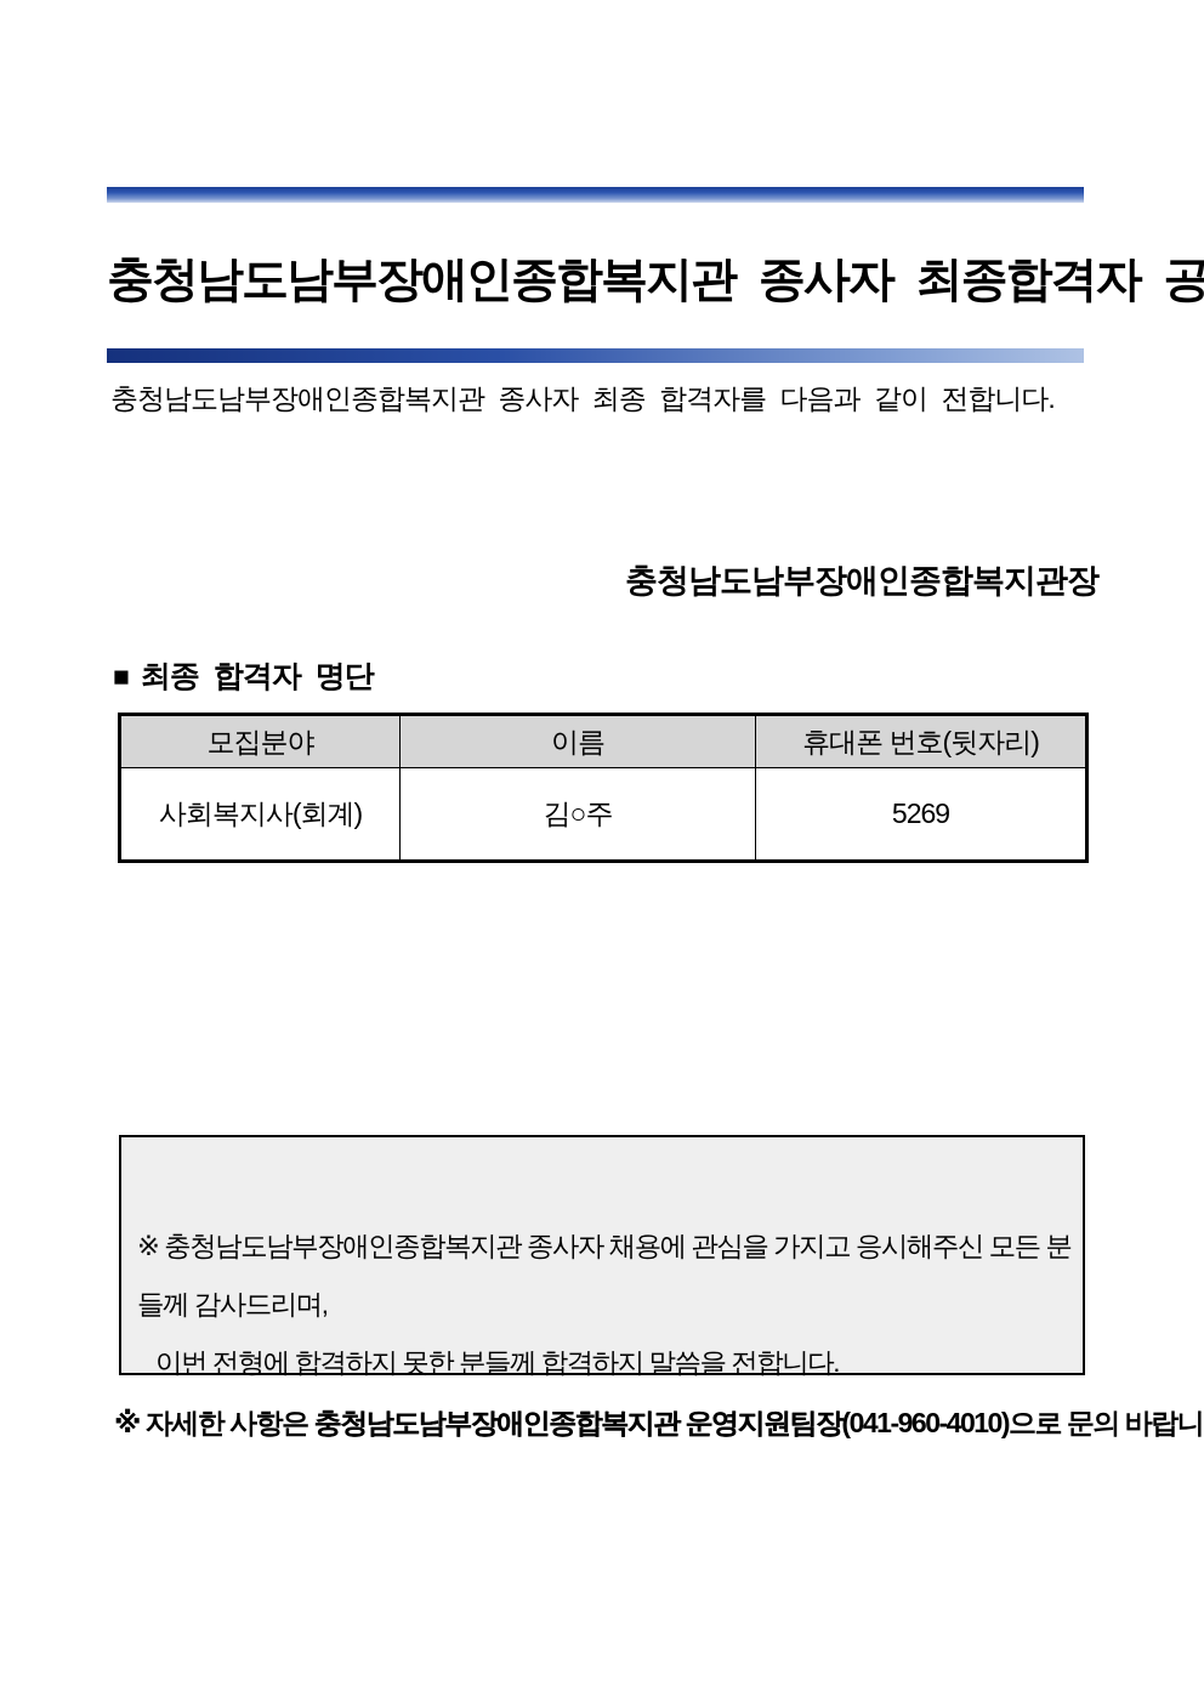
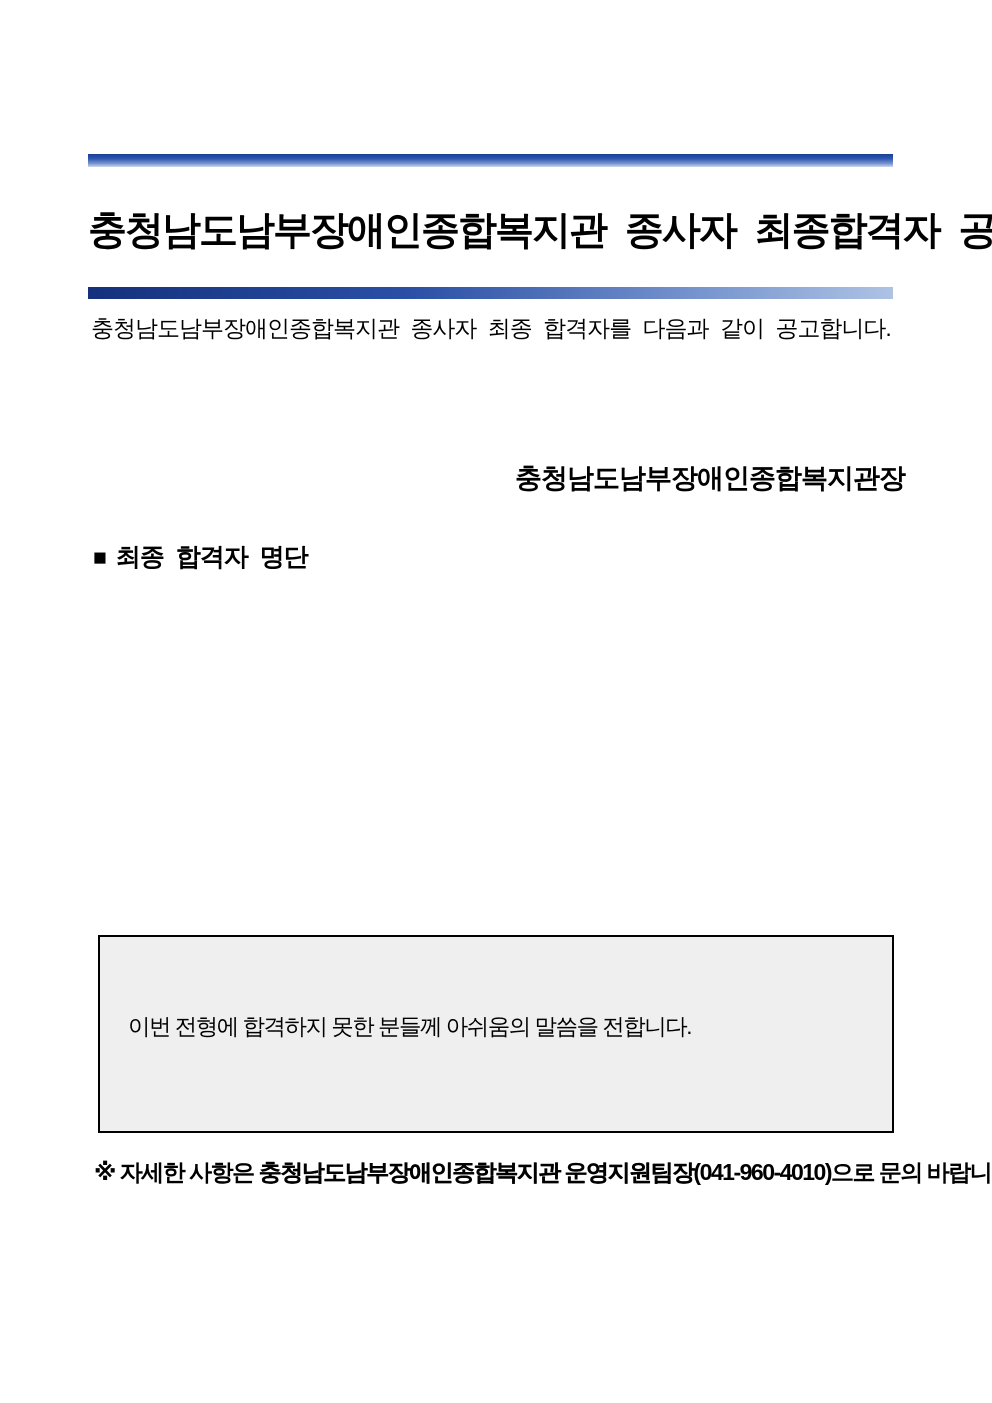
  충청남도남부장애인종합복지관 종사자 최종합격자 공
- 충청남도남부장애인종합복지관 종사자 최종 합격자를 다음과 같이 전합니다.
+ 충청남도남부장애인종합복지관 종사자 최종 합격자를 다음과 같이 공고합니다.
  충청남도남부장애인종합복지관장
  ■ 최종 합격자 명단
- 모집분야	이름	휴대폰 번호(뒷자리)
- 사회복지사(회계)	김○주	5269
- ※ 충청남도남부장애인종합복지관 종사자 채용에 관심을 가지고 응시해주신 모든 분들께 감사드리며,
- 이번 전형에 합격하지 못한 분들께 합격하지 말씀을 전합니다.
+ 이번 전형에 합격하지 못한 분들께 아쉬움의 말씀을 전합니다.
  ※ 자세한 사항은 충청남도남부장애인종합복지관 운영지원팀장(041-960-4010)으로 문의 바랍니
